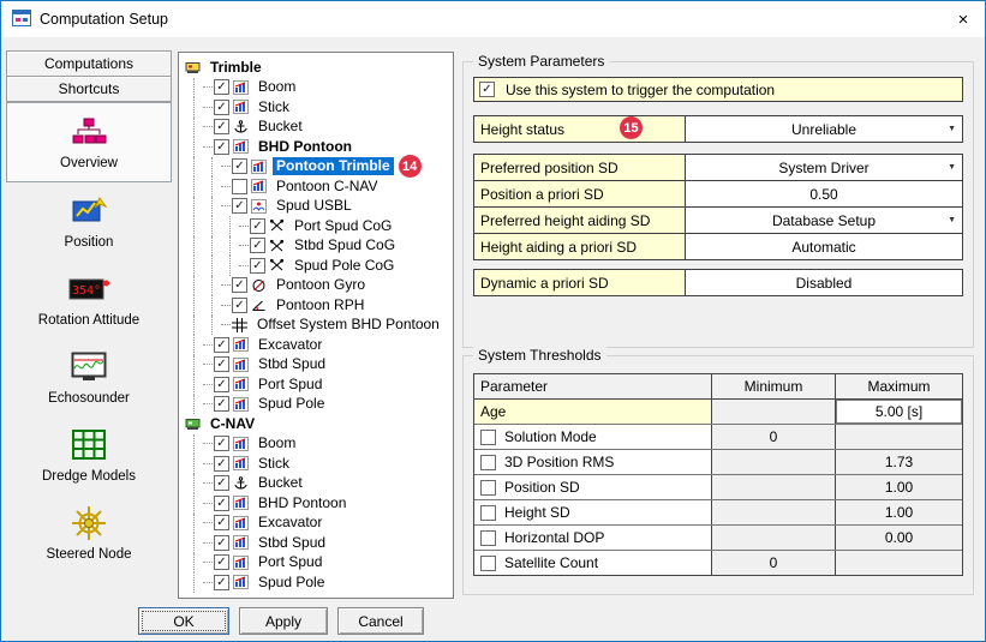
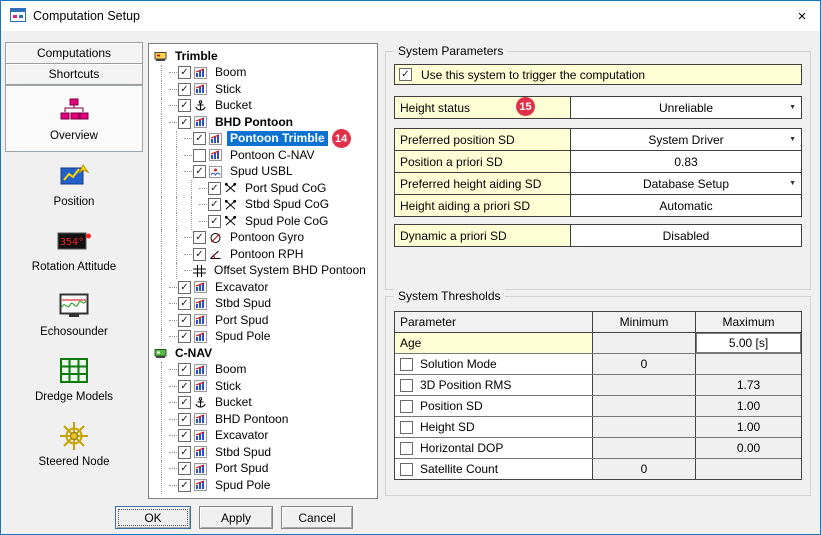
  Computation Setup
  ×
  Computations
  Shortcuts
  Overview
  Position
  354°
  Rotation Attitude
  Echosounder
  Dredge Models
  Steered Node
  Trimble
  ✓
  Boom
  ✓
  Stick
  ✓
  Bucket
  ✓
  BHD Pontoon
  ✓
  Pontoon Trimble
  14
  Pontoon C-NAV
  ✓
  Spud USBL
  ✓
  Port Spud CoG
  ✓
  Stbd Spud CoG
  ✓
  Spud Pole CoG
  ✓
  Pontoon Gyro
  ✓
  Pontoon RPH
  Offset System BHD Pontoon
  ✓
  Excavator
  ✓
  Stbd Spud
  ✓
  Port Spud
  ✓
  Spud Pole
  C-NAV
  ✓
  Boom
  ✓
  Stick
  ✓
  Bucket
  ✓
  BHD Pontoon
  ✓
  Excavator
  ✓
  Stbd Spud
  ✓
  Port Spud
  ✓
  Spud Pole
  System Parameters
  ✓
  Use this system to trigger the computation
  Height status
  Unreliable
  15
  Preferred position SD
  System Driver
  Position a priori SD
- 0.50
+ 0.83
  Preferred height aiding SD
  Database Setup
  Height aiding a priori SD
  Automatic
  Dynamic a priori SD
  Disabled
  System Thresholds
  Parameter
  Minimum
  Maximum
  Age
  5.00 [s]
  Solution Mode
  0
  3D Position RMS
  1.73
  Position SD
  1.00
  Height SD
  1.00
  Horizontal DOP
  0.00
  Satellite Count
  0
  OK
  Apply
  Cancel
